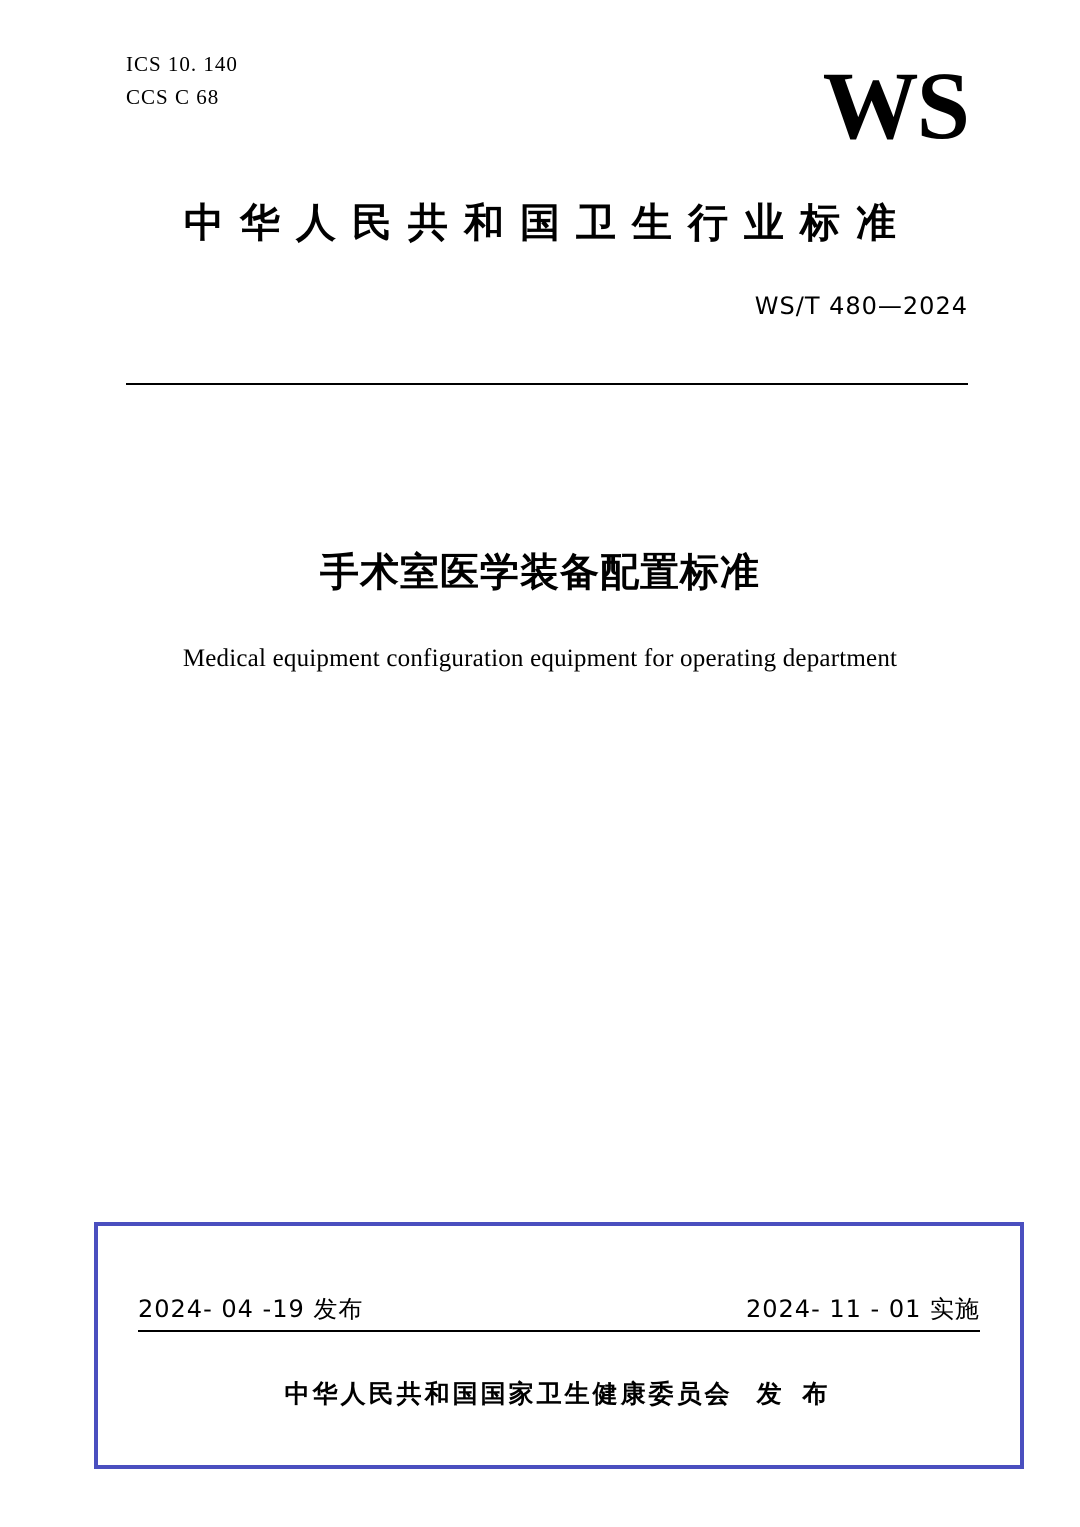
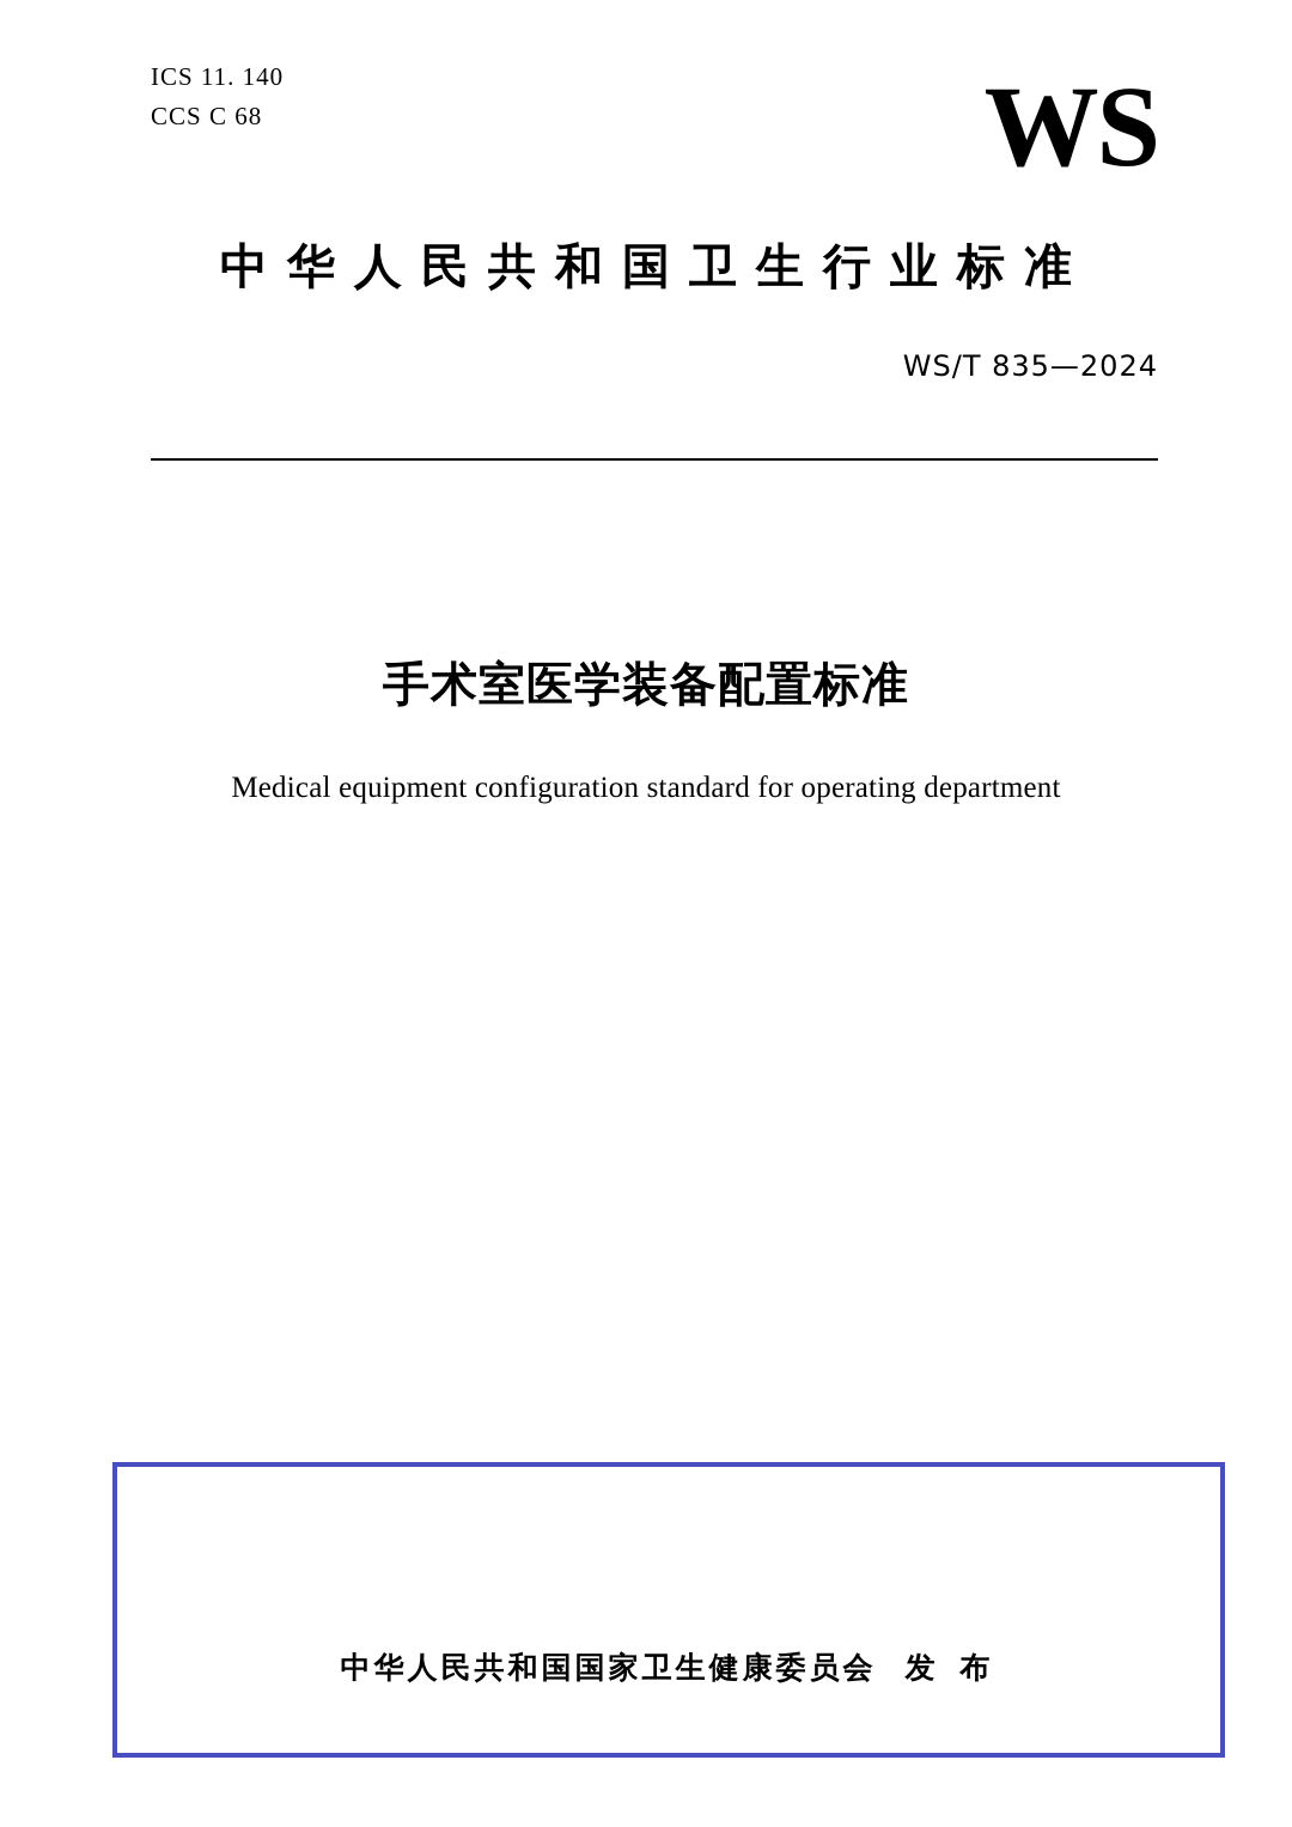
- ICS 10. 140
+ ICS 11. 140
  CCS C 68
  WS
  中华人民共和国卫生行业标准
- WS/T 480—2024
+ WS/T 835—2024
  手术室医学装备配置标准
- Medical equipment configuration equipment for operating department
+ Medical equipment configuration standard for operating department
- 2024- 04 -19 发布
- 2024- 11 - 01 实施
  中华人民共和国国家卫生健康委员会 发 布
